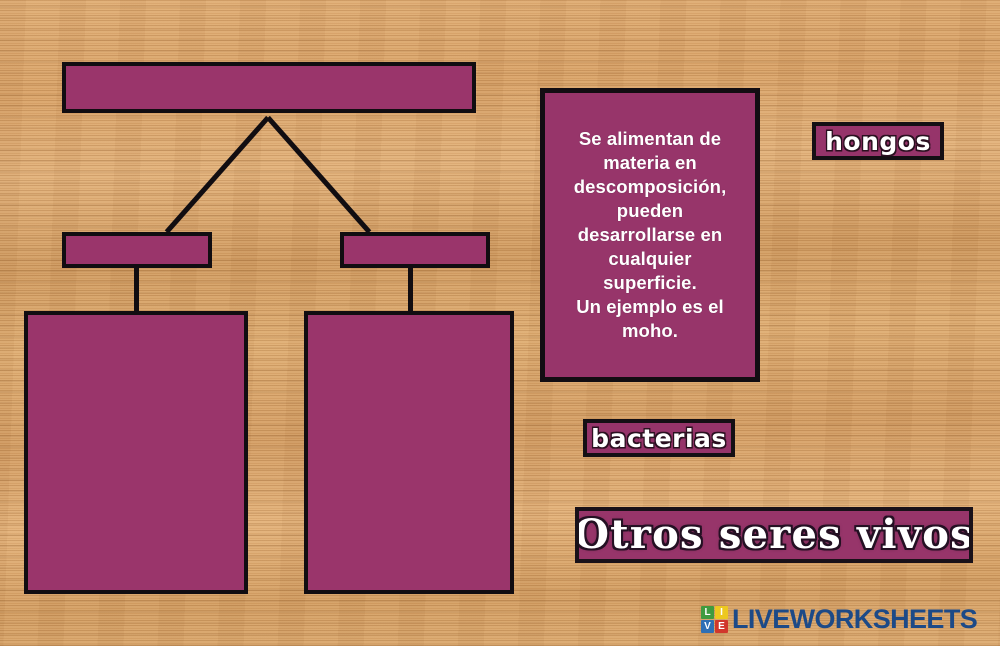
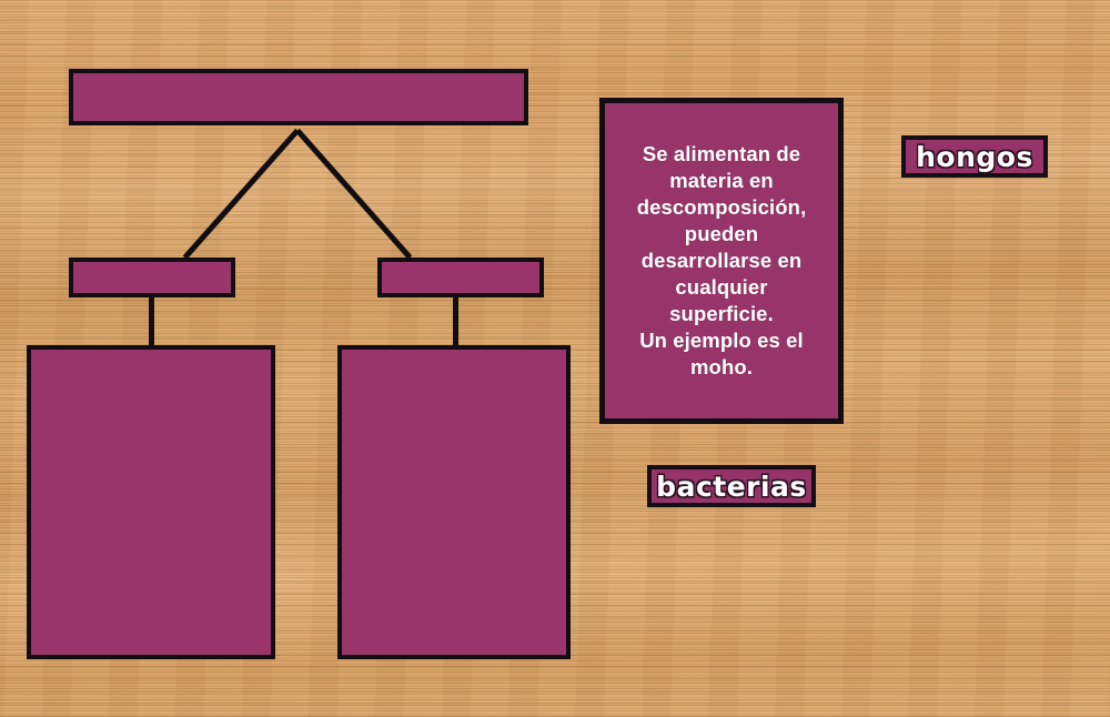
  Se alimentan de
  materia en
  descomposición,
  pueden
  desarrollarse en
  cualquier
  superficie.
  Un ejemplo es el
  moho.
  hongos
  bacterias
- Otros seres vivos
- L
- I
- V
- E
- LIVEWORKSHEETS
